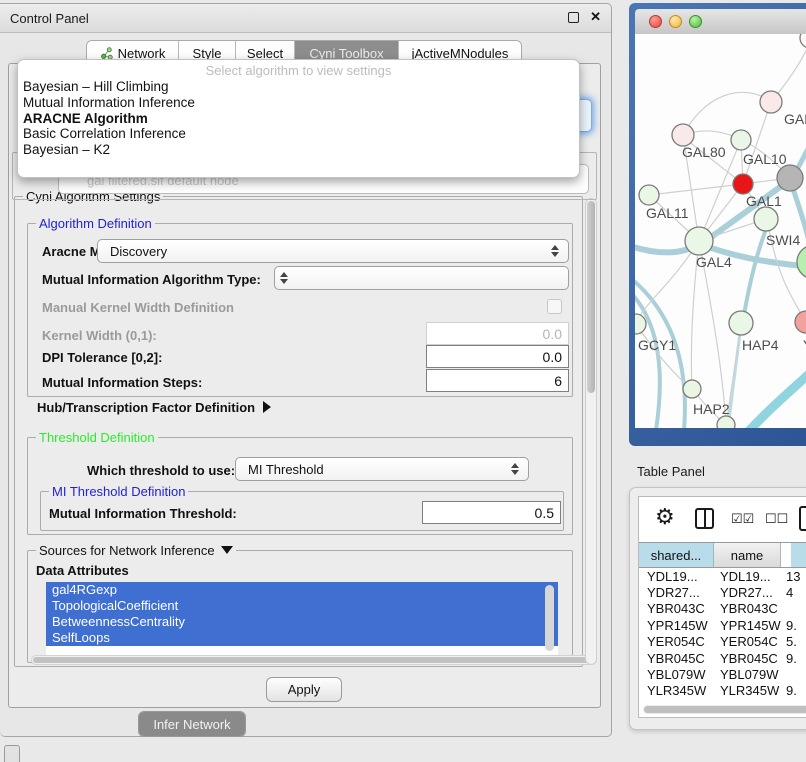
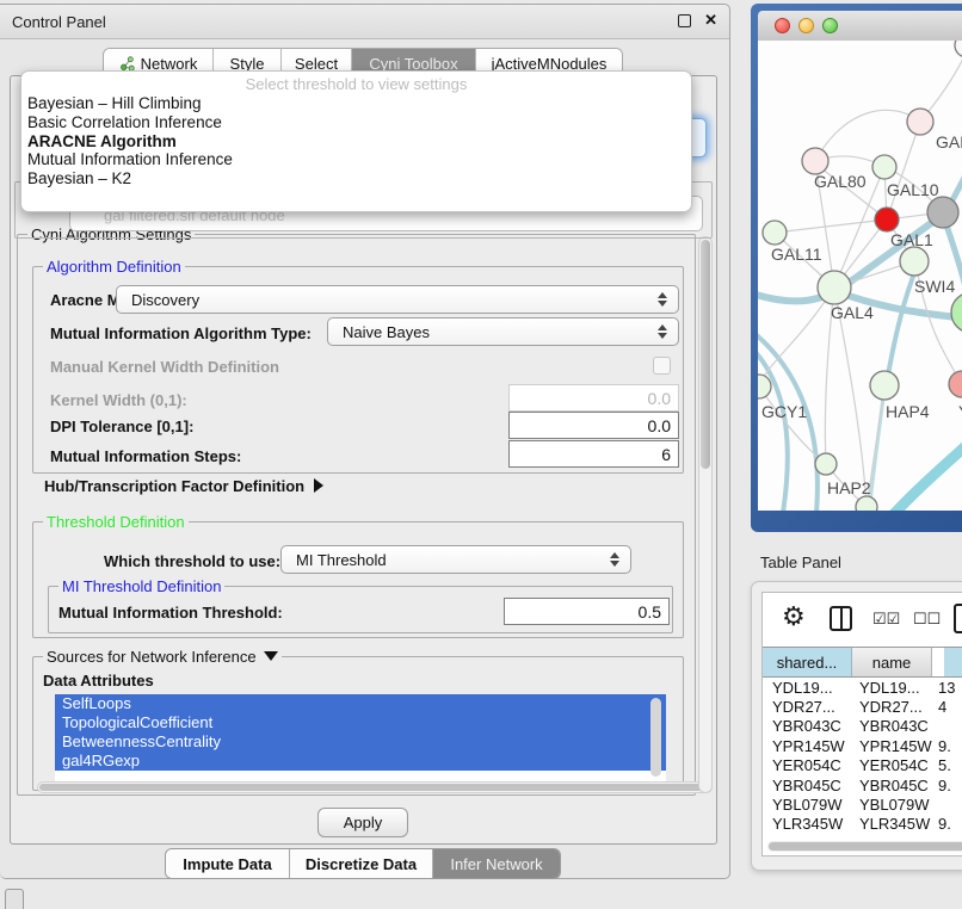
  Control Panel
  ✕
  Network
  Style
  Select
  Cyni Toolbox
  jActiveMNodules
  gal filtered.sif default node
- Select algorithm to view settings
+ Select threshold to view settings
  Bayesian – Hill Climbing
- Mutual Information Inference
+ Basic Correlation Inference
  ARACNE Algorithm
- Basic Correlation Inference
+ Mutual Information Inference
  Bayesian – K2
  Cyni Algorithm Settings
  Algorithm Definition
  Discovery
  Mutual Information Algorithm Type:
+ Naive Bayes
  Manual Kernel Width Definition
  Kernel Width (0,1):
  0.0
- DPI Tolerance [0,2]:
+ DPI Tolerance [0,1]:
  0.0
  Mutual Information Steps:
  6
  Hub/Transcription Factor Definition
  Threshold Definition
  Which threshold to use:
  MI Threshold
  MI Threshold Definition
  Mutual Information Threshold:
  0.5
  Sources for Network Inference
  Data Attributes
- gal4RGexp
+ SelfLoops
  TopologicalCoefficient
  BetweennessCentrality
- SelfLoops
+ gal4RGexp
  Apply
+ Impute Data
+ Discretize Data
  Infer Network
  GAL80
  GAL10
  GAL1
  GAL11
  GAL4
  SWI4
  GCY1
  HAP4
  HAP2
  Table Panel
  ⚙
  ☑☑
  ☐☐
  shared...
  name
  YDL19...
  YDL19...
  13
  YDR27...
  YDR27...
  4
  YBR043C
  YBR043C
  YPR145W
  YPR145W
  9.
  YER054C
  YER054C
  5.
  YBR045C
  YBR045C
  9.
  YBL079W
  YBL079W
  YLR345W
  YLR345W
  9.
